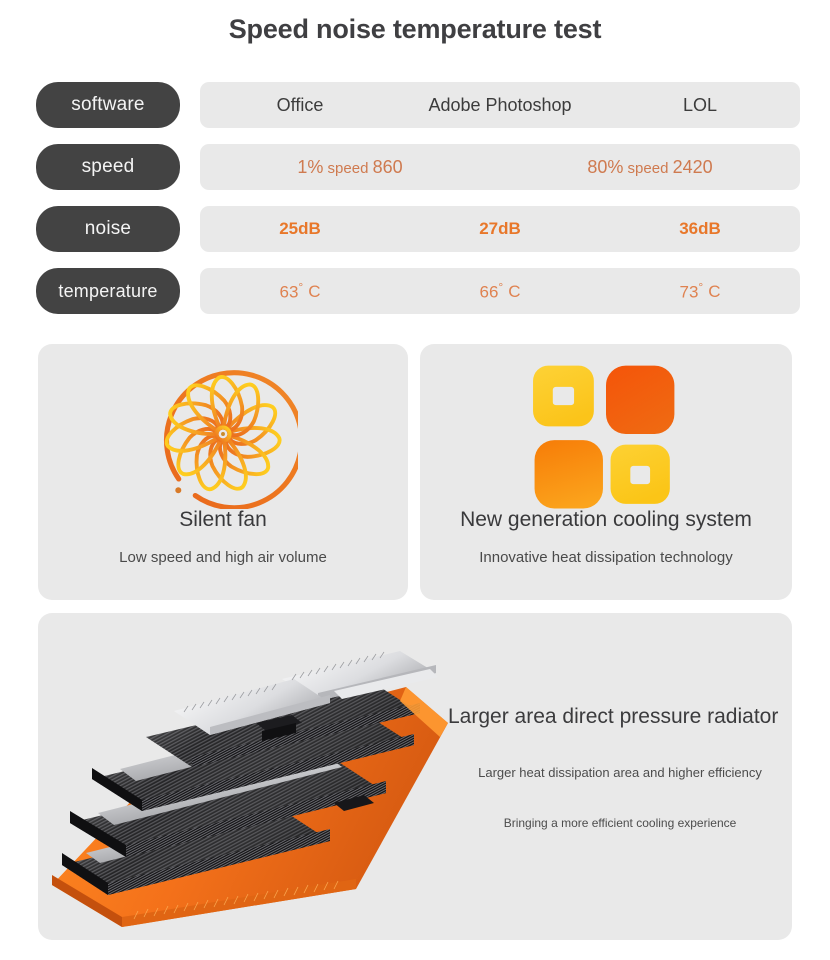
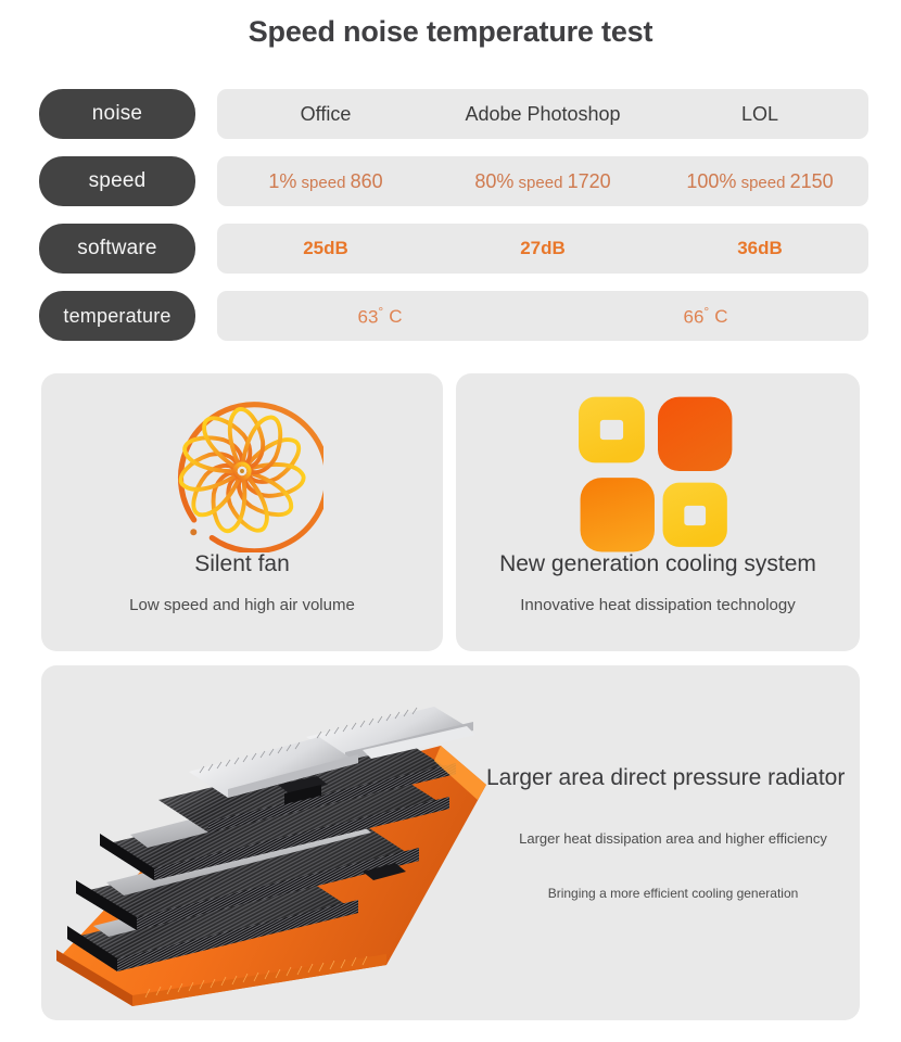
  Speed noise temperature test
- software
+ noise
  Office
  Adobe Photoshop
  LOL
  speed
  1% speed 860
- 80% speed 2420
+ 80% speed 1720
+ 100% speed 2150
- noise
+ software
  25dB
  27dB
  36dB
  temperature
  63° C
  66° C
- 73° C
  Silent fan
  Low speed and high air volume
  New generation cooling system
  Innovative heat dissipation technology
  Larger area direct pressure radiator
  Larger heat dissipation area and higher efficiency
- Bringing a more efficient cooling experience
+ Bringing a more efficient cooling generation
